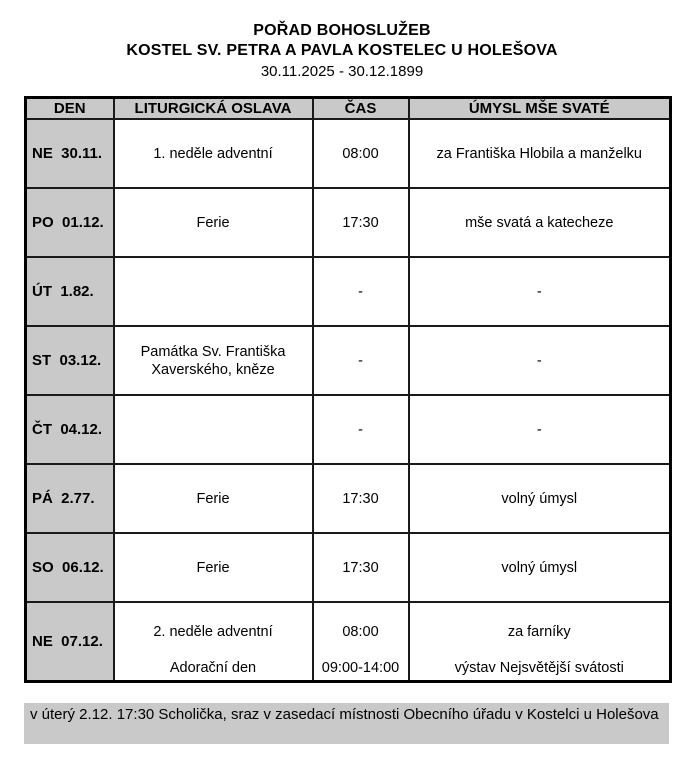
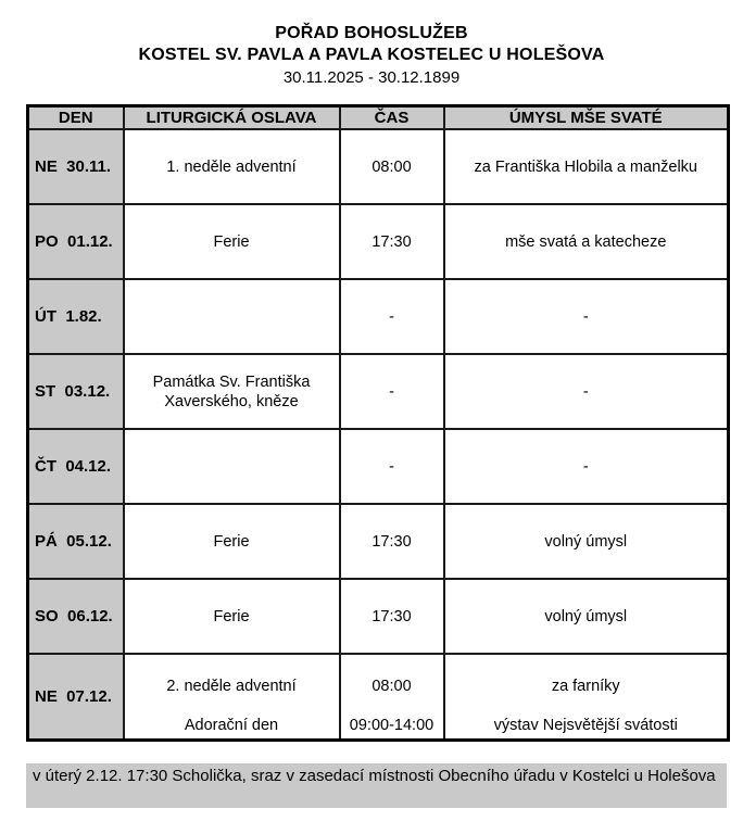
  POŘAD BOHOSLUŽEB
- KOSTEL SV. PETRA A PAVLA KOSTELEC U HOLEŠOVA
+ KOSTEL SV. PAVLA A PAVLA KOSTELEC U HOLEŠOVA
  30.11.2025 - 30.12.1899
  DEN	LITURGICKÁ OSLAVA	ČAS	ÚMYSL MŠE SVATÉ
  NE 30.11.	1. neděle adventní	08:00	za Františka Hlobila a manželku
  PO 01.12.	Ferie	17:30	mše svatá a katecheze
  ÚT 1.82.		-	-
  ST 03.12.	Památka Sv. Františka Xaverského, kněze	-	-
  ČT 04.12.		-	-
- PÁ 2.77.	Ferie	17:30	volný úmysl
+ PÁ 05.12.	Ferie	17:30	volný úmysl
  SO 06.12.	Ferie	17:30	volný úmysl
  NE 07.12.	2. neděle adventní Adorační den	08:00 09:00-14:00	za farníky výstav Nejsvětější svátosti
  v úterý 2.12. 17:30 Scholička, sraz v zasedací místnosti Obecního úřadu v Kostelci u Holešova
